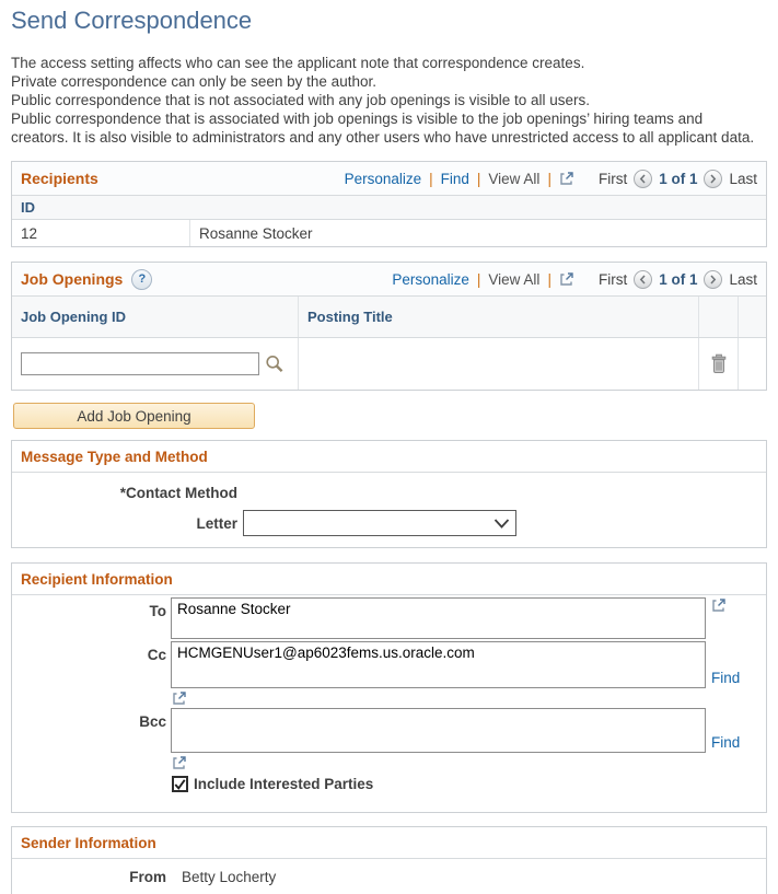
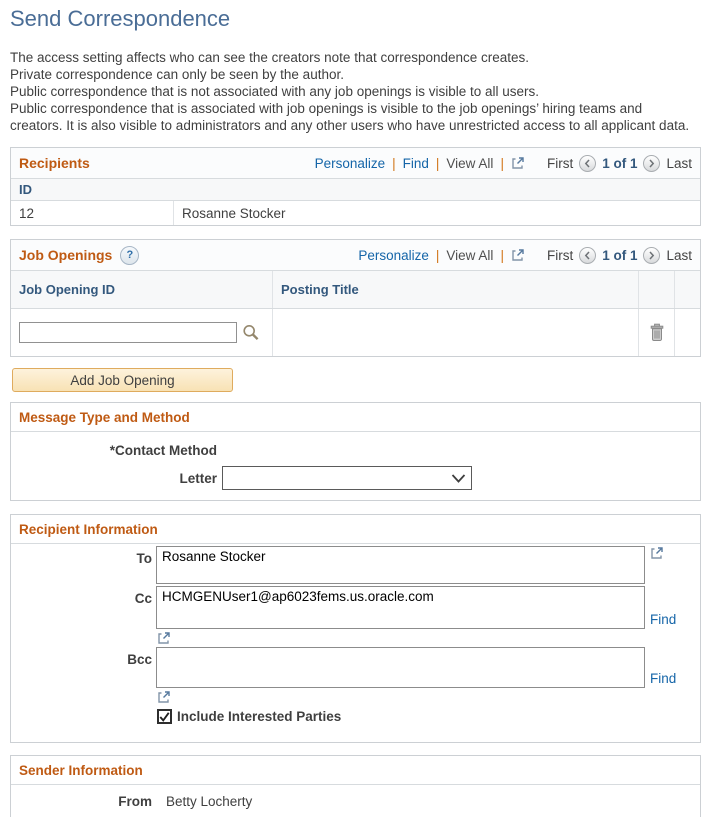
  Send Correspondence
- The access setting affects who can see the applicant note that correspondence creates.
+ The access setting affects who can see the creators note that correspondence creates.
  Private correspondence can only be seen by the author.
  Public correspondence that is not associated with any job openings is visible to all users.
  Public correspondence that is associated with job openings is visible to the job openings’ hiring teams and creators. It is also visible to administrators and any other users who have unrestricted access to all applicant data.
  Recipients
  Personalize
  |
  Find
  |
  View All
  |
  First
  1 of 1
  Last
  ID
  12
  Rosanne Stocker
  Job Openings
  ?
  Personalize
  |
  View All
  |
  First
  1 of 1
  Last
  Job Opening ID
  Posting Title
  Add Job Opening
  Message Type and Method
  *Contact Method
  Letter
  Recipient Information
  To
  Rosanne Stocker
  Cc
  HCMGENUser1@ap6023fems.us.oracle.com
  Find
  Bcc
  Find
  Include Interested Parties
  Sender Information
  From
  Betty Locherty
